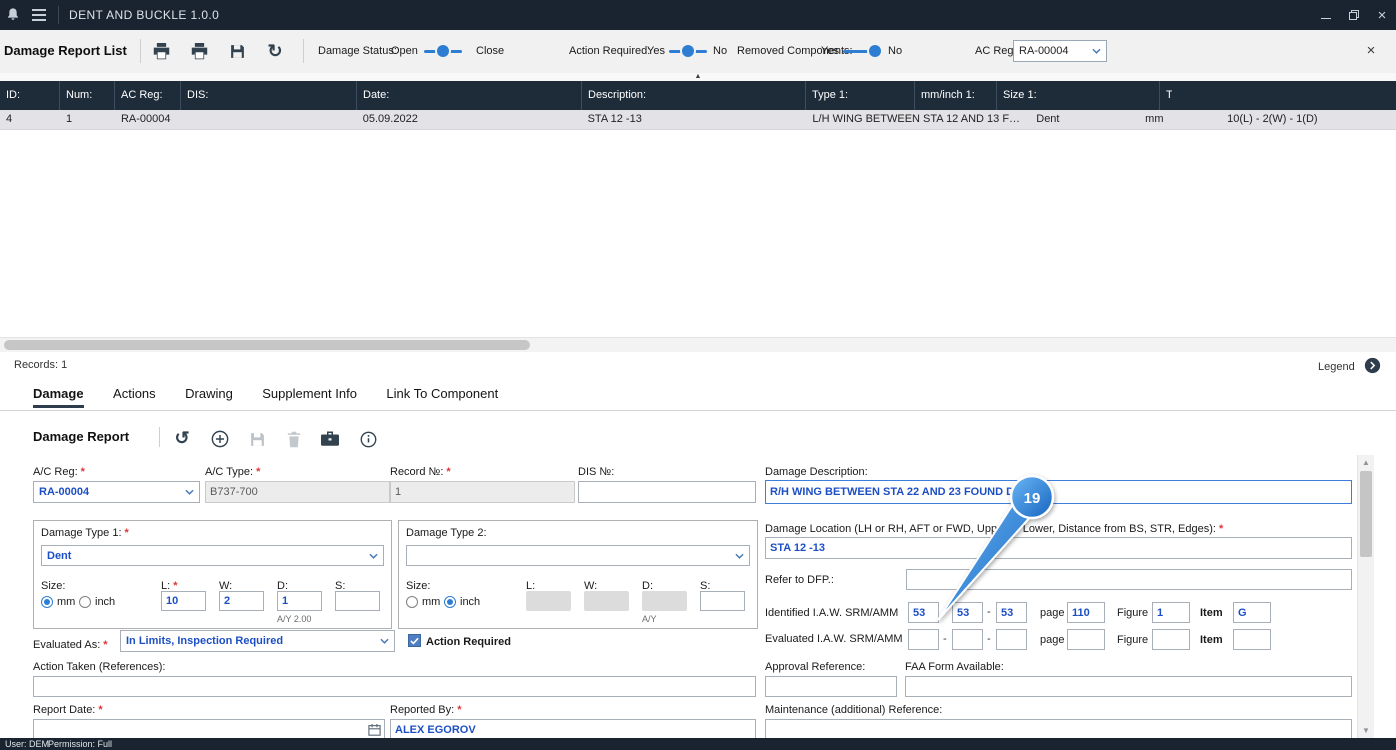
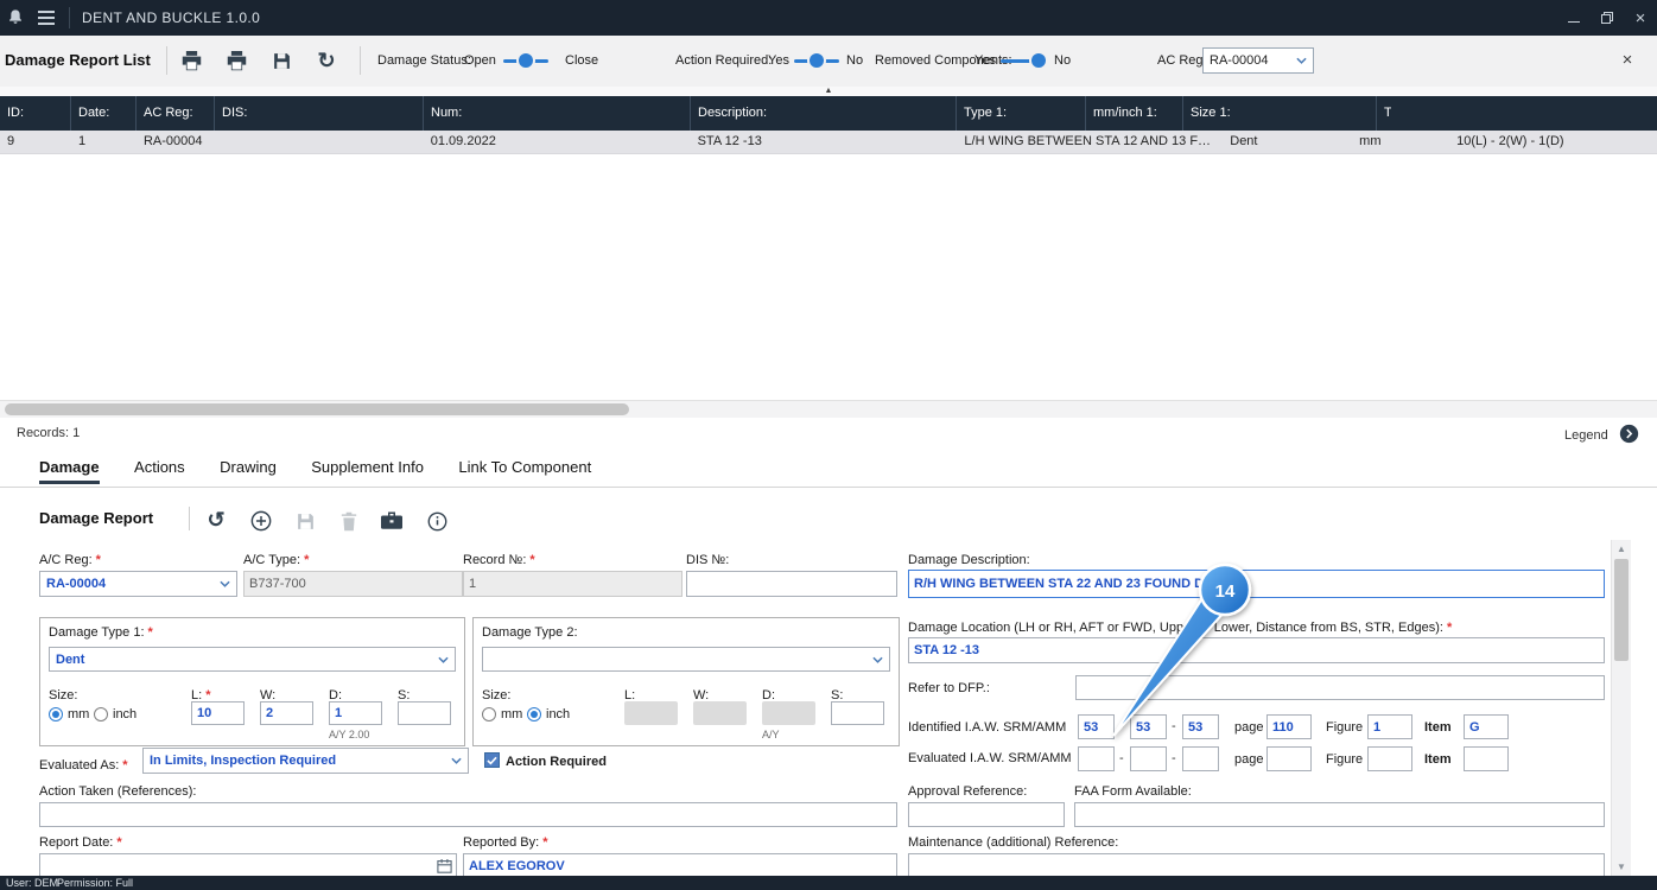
  DENT AND BUCKLE 1.0.0
  ×
  Damage Report List
  ↻
  Damage Status:
  Open
  Close
  Action Required:
  Yes
  No
  Removed Componen
  Yes
  No
  AC Reg
  RA-00004
  ×
  ID:
- Num:
+ Date:
  AC Reg:
  DIS:
- Date:
+ Num:
  Description:
  Type 1:
  mm/inch 1:
  Size 1:
  T
- 4
+ 9
  1
  RA-00004
- 05.09.2022
+ 01.09.2022
  STA 12 -13
  L/H WING BETWEEN STA 12 AND 13 FOUN
  Dent
  mm
  10(L) - 2(W) - 1(D)
  Records: 1
  Legend
  Damage Actions Drawing Supplement Info Link To Component
  Damage Report
  ↺
  A/C Reg: *
  A/C Type: *
  Record №: *
  DIS №:
  Damage Description:
  RA-00004
  B737-700
  1
  R/H WING BETWEEN STA 22 AND 23 FOUND
  Damage Type 1: *
  Dent
  Size:
  mm
  inch
  L: *
  10
  W:
  2
  D:
  1
  A/Y 2.00
  S:
  Damage Type 2:
  Size:
  mm
  inch
  L:
  W:
  D:
  A/Y
  S:
  Damage Location (LH or RH, AFT or FWD, Upp Lower, Distance from BS, STR, Edges): *
  STA 12 -13
  Refer to DFP.:
  Identified I.A.W. SRM/AMM
  53
  53
  -
  53
  page
  110
  Figure
  1
  Item
  G
  Evaluated I.A.W. SRM/AMM
  -
  -
  page
  Figure
  Item
  Evaluated As: *
  In Limits, Inspection Required
  Action Required
  Action Taken (References):
  Approval Reference:
  FAA Form Available:
  Report Date: *
  Reported By: *
  ALEX EGOROV
  Maintenance (additional) Reference:
  ▲
  ▼
  User: DEM
  Permission: Full
- 19
+ 14
